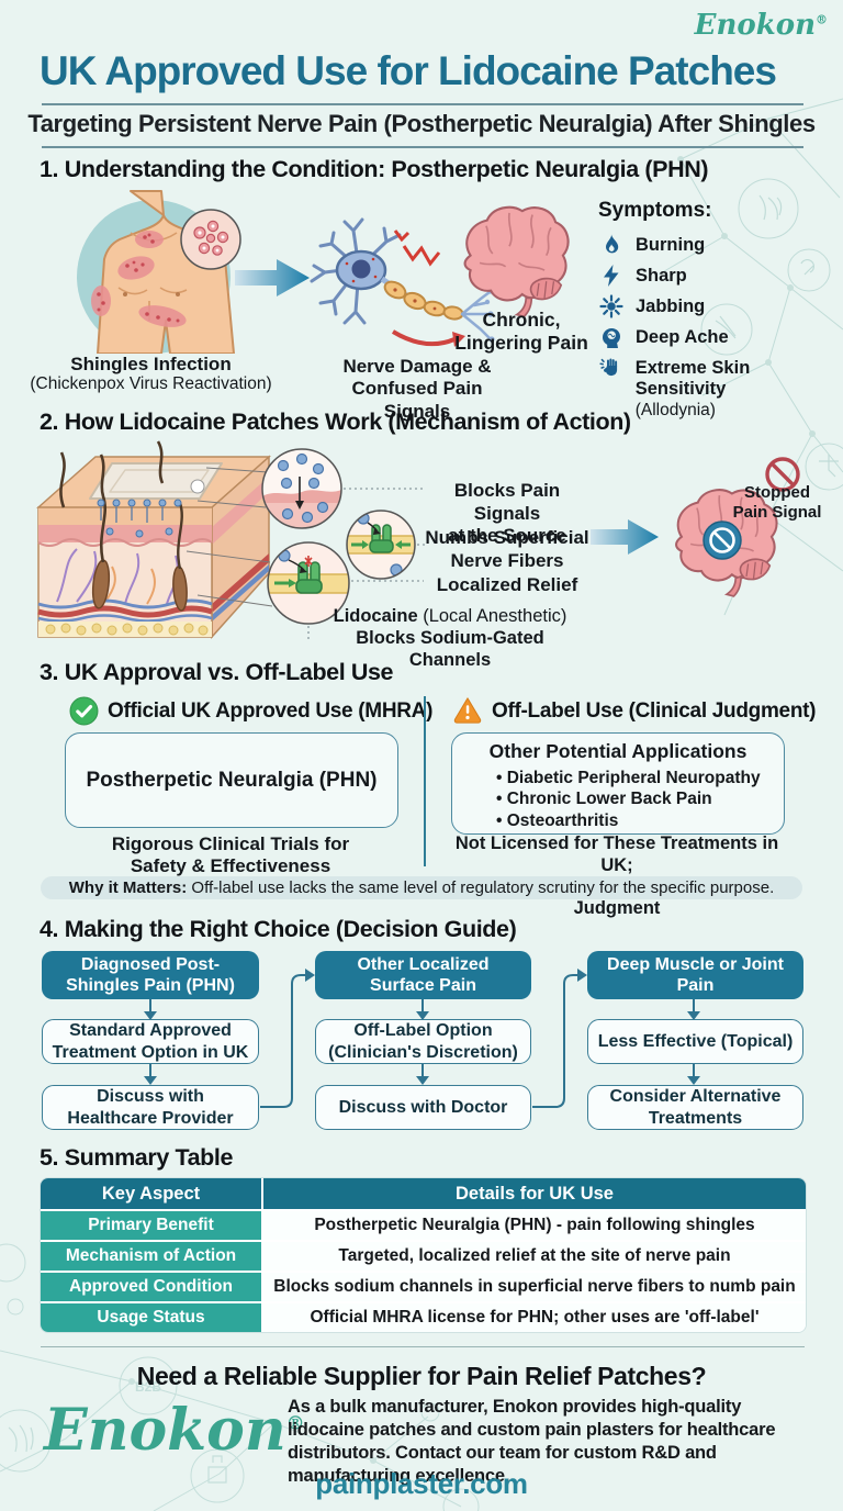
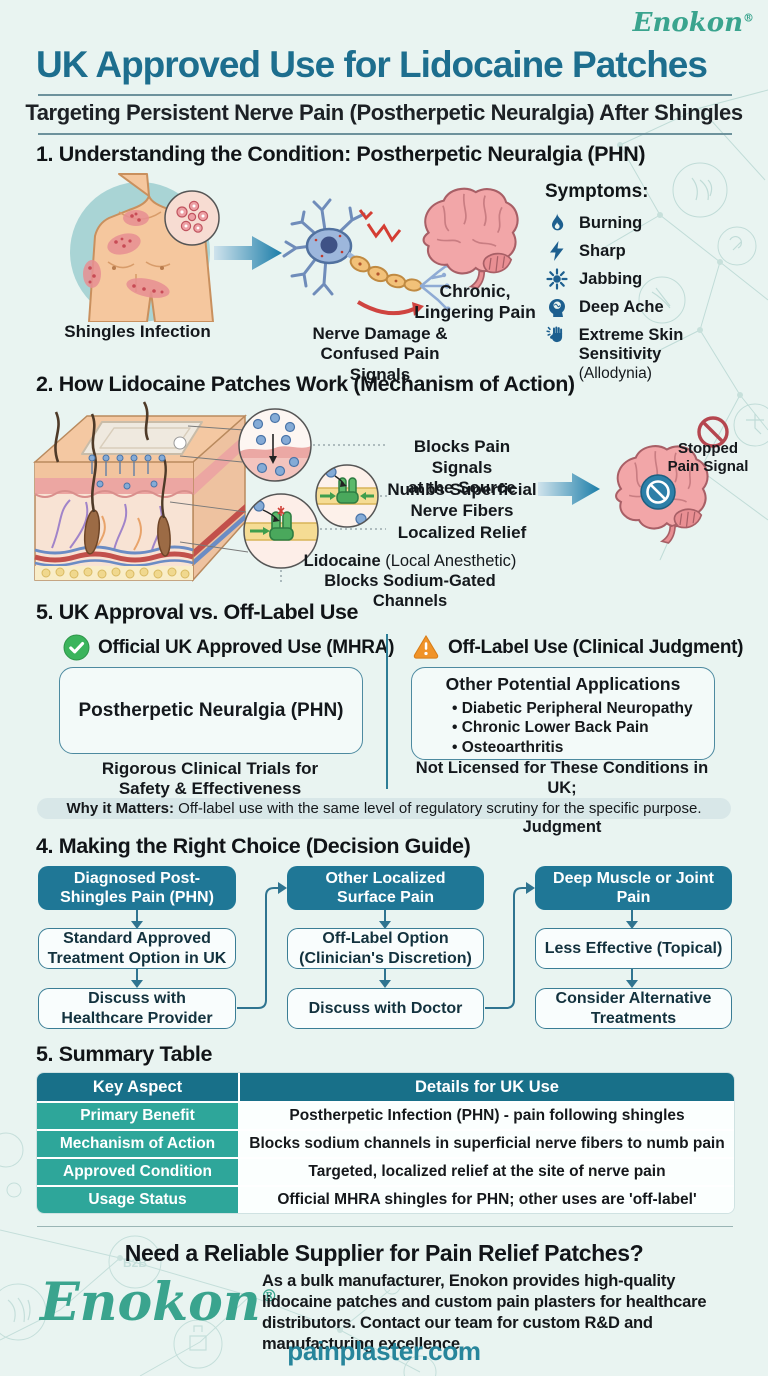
  B2B
  Enokon®
  UK Approved Use for Lidocaine Patches
  Targeting Persistent Nerve Pain (Postherpetic Neuralgia) After Shingles
  1. Understanding the Condition: Postherpetic Neuralgia (PHN)
  Shingles Infection
- (Chickenpox Virus Reactivation)
  Chronic,
  Lingering Pain
  Nerve Damage &
  Confused Pain Signals
  Symptoms:
  Burning
  Sharp
  Jabbing
  Deep Ache
  Extreme Skin Sensitivity
  (Allodynia)
  2. How Lidocaine Patches Work (Mechanism of Action)
  Blocks Pain Signals
  at the Source
  Numbs Superficial
  Nerve Fibers
  Localized Relief
  Lidocaine (Local Anesthetic)
  Blocks Sodium-Gated Channels
  Stopped
  Pain Signal
- 3. UK Approval vs. Off-Label Use
+ 5. UK Approval vs. Off-Label Use
  Official UK Approved Use (MHRA)
  Postherpetic Neuralgia (PHN)
  Rigorous Clinical Trials for
  Safety & Effectiveness
  Off-Label Use (Clinical Judgment)
  Other Potential Applications
  Diabetic Peripheral Neuropathy
  Chronic Lower Back Pain
  Osteoarthritis
- Not Licensed for These Treatments in UK;
+ Not Licensed for These Conditions in UK;
- Why it Matters: Off-label use lacks the same level of regulatory scrutiny for the specific purpose.
+ Why it Matters: Off-label use with the same level of regulatory scrutiny for the specific purpose.
  4. Making the Right Choice (Decision Guide)
  Diagnosed Post-Shingles Pain (PHN)
  Other Localized Surface Pain
  Deep Muscle or Joint Pain
  Standard Approved Treatment Option in UK
  Off-Label Option (Clinician's Discretion)
  Less Effective (Topical)
  Discuss with Healthcare Provider
  Discuss with Doctor
  Consider Alternative Treatments
  5. Summary Table
  Key Aspect
  Details for UK Use
  Primary Benefit
- Postherpetic Neuralgia (PHN) - pain following shingles
+ Postherpetic Infection (PHN) - pain following shingles
  Mechanism of Action
- Targeted, localized relief at the site of nerve pain
+ Blocks sodium channels in superficial nerve fibers to numb pain
  Approved Condition
- Blocks sodium channels in superficial nerve fibers to numb pain
+ Targeted, localized relief at the site of nerve pain
  Usage Status
- Official MHRA license for PHN; other uses are 'off-label'
+ Official MHRA shingles for PHN; other uses are 'off-label'
  Need a Reliable Supplier for Pain Relief Patches?
  Enokon®
  As a bulk manufacturer, Enokon provides high-quality lidocaine patches and custom pain plasters for healthcare distributors. Contact our team for custom R&D and manufacturing excellence.
  painplaster.com
